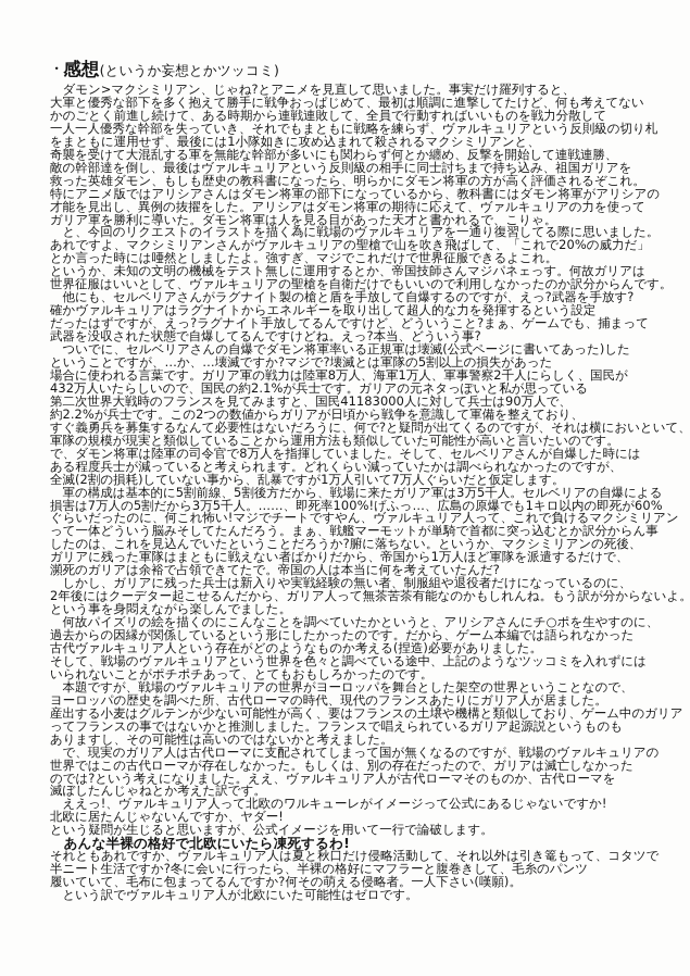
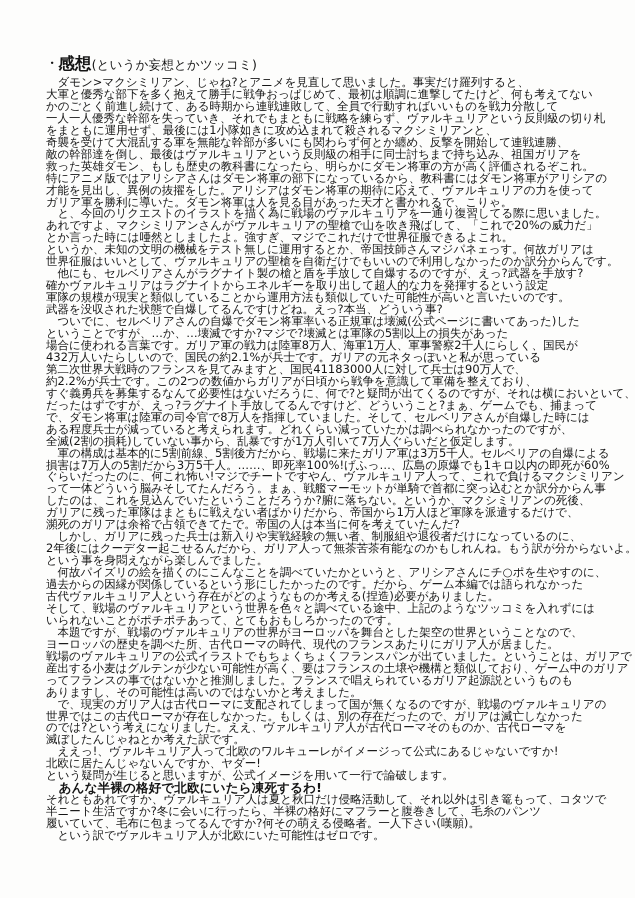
  ・感想(というか妄想とかツッコミ)
  ダモン>マクシミリアン、じゃね?とアニメを見直して思いました。事実だけ羅列すると、
  大軍と優秀な部下を多く抱えて勝手に戦争おっぱじめて、最初は順調に進撃してたけど、何も考えてない
  かのごとく前進し続けて、ある時期から連戦連敗して、全員で行動すればいいものを戦力分散して
  一人一人優秀な幹部を失っていき、それでもまともに戦略を練らず、ヴァルキュリアという反則級の切り札
  をまともに運用せず、最後には1小隊如きに攻め込まれて殺されるマクシミリアンと、
  奇襲を受けて大混乱する軍を無能な幹部が多いにも関わらず何とか纏め、反撃を開始して連戦連勝、
  敵の幹部達を倒し、最後はヴァルキュリアという反則級の相手に同士討ちまで持ち込み、祖国ガリアを
  救った英雄ダモン、もしも歴史の教科書になったら、明らかにダモン将軍の方が高く評価されるぞこれ。
  特にアニメ版ではアリシアさんはダモン将軍の部下になっているから、教科書にはダモン将軍がアリシアの
  才能を見出し、異例の抜擢をした。アリシアはダモン将軍の期待に応えて、ヴァルキュリアの力を使って
  ガリア軍を勝利に導いた。ダモン将軍は人を見る目があった天才と書かれるで、こりゃ。
  と、今回のリクエストのイラストを描く為に戦場のヴァルキュリアを一通り復習してる際に思いました。
  あれですよ、マクシミリアンさんがヴァルキュリアの聖槍で山を吹き飛ばして、「これで20%の威力だ」
  とか言った時には唖然としましたよ。強すぎ、マジでこれだけで世界征服できるよこれ。
  というか、未知の文明の機械をテスト無しに運用するとか、帝国技師さんマジパネェっす。何故ガリアは
  世界征服はいいとして、ヴァルキュリアの聖槍を自衛だけでもいいので利用しなかったのか訳分からんです。
  他にも、セルベリアさんがラグナイト製の槍と盾を手放して自爆するのですが、えっ?武器を手放す?
  確かヴァルキュリアはラグナイトからエネルギーを取り出して超人的な力を発揮するという設定
- だったはずですが、えっ?ラグナイト手放してるんですけど、どういうこと?まぁ、ゲームでも、捕まって
+ 軍隊の規模が現実と類似していることから運用方法も類似していた可能性が高いと言いたいのです。
  武器を没収された状態で自爆してるんですけどね。えっ?本当、どういう事?
  ついでに、セルベリアさんの自爆でダモン将軍率いる正規軍は壊滅(公式ページに書いてあった)した
  ということですが、…か、…壊滅ですか?マジで?壊滅とは軍隊の5割以上の損失があった
  場合に使われる言葉です。ガリア軍の戦力は陸軍8万人、海軍1万人、軍事警察2千人にらしく、国民が
  432万人いたらしいので、国民の約2.1%が兵士です。ガリアの元ネタっぽいと私が思っている
  第二次世界大戦時のフランスを見てみますと、国民41183000人に対して兵士は90万人で、
  約2.2%が兵士です。この2つの数値からガリアが日頃から戦争を意識して軍備を整えており、
  すぐ義勇兵を募集するなんて必要性はないだろうに、何で?と疑問が出てくるのですが、それは横においといて、
- 軍隊の規模が現実と類似していることから運用方法も類似していた可能性が高いと言いたいのです。
+ だったはずですが、えっ?ラグナイト手放してるんですけど、どういうこと?まぁ、ゲームでも、捕まって
  で、ダモン将軍は陸軍の司令官で8万人を指揮していました。そして、セルベリアさんが自爆した時には
  ある程度兵士が減っていると考えられます。どれくらい減っていたかは調べられなかったのですが、
  全滅(2割の損耗)していない事から、乱暴ですが1万人引いて7万人ぐらいだと仮定します。
  軍の構成は基本的に5割前線、5割後方だから、戦場に来たガリア軍は3万5千人。セルベリアの自爆による
  損害は7万人の5割だから3万5千人。……、即死率100%!げふっ…、広島の原爆でも1キロ以内の即死が60%
  ぐらいだったのに、何これ怖い!マジでチートですやん、ヴァルキュリア人って、これで負けるマクシミリアン
  って一体どういう脳みそしてたんだろう。まぁ、戦艦マーモットが単騎で首都に突っ込むとか訳分からん事
  したのは、これを見込んでいたということだろうか?腑に落ちない。というか、マクシミリアンの死後、
  ガリアに残った軍隊はまともに戦えない者ばかりだから、帝国から1万人ほど軍隊を派遣するだけで、
  瀕死のガリアは余裕で占領できてたで。帝国の人は本当に何を考えていたんだ?
  しかし、ガリアに残った兵士は新入りや実戦経験の無い者、制服組や退役者だけになっているのに、
  2年後にはクーデター起こせるんだから、ガリア人って無茶苦茶有能なのかもしれんね。もう訳が分からないよ。
  という事を身悶えながら楽しんでました。
  何故パイズリの絵を描くのにこんなことを調べていたかというと、アリシアさんにチ○ポを生やすのに、
  過去からの因縁が関係しているという形にしたかったのです。だから、ゲーム本編では語られなかった
  古代ヴァルキュリア人という存在がどのようなものか考える(捏造)必要がありました。
  そして、戦場のヴァルキュリアという世界を色々と調べている途中、上記のようなツッコミを入れずには
  いられないことがポチポチあって、とてもおもしろかったのです。
  本題ですが、戦場のヴァルキュリアの世界がヨーロッパを舞台とした架空の世界ということなので、
  ヨーロッパの歴史を調べた所、古代ローマの時代、現代のフランスあたりにガリア人が居ました。
+ 戦場のヴァルキュリアの公式イラストでもちょくちょくフランスパンが出ていました。ということは、ガリアで
  産出する小麦はグルテンが少ない可能性が高く、要はフランスの土壌や機構と類似しており、ゲーム中のガリア
  ってフランスの事ではないかと推測しました。フランスで唱えられているガリア起源説というものも
  ありますし、その可能性は高いのではないかと考えました。
  で、現実のガリア人は古代ローマに支配されてしまって国が無くなるのですが、戦場のヴァルキュリアの
  世界ではこの古代ローマが存在しなかった。もしくは、別の存在だったので、ガリアは滅亡しなかった
  のでは?という考えになりました。ええ、ヴァルキュリア人が古代ローマそのものか、古代ローマを
  滅ぼしたんじゃねとか考えた訳です。
  ええっ!、ヴァルキュリア人って北欧のワルキューレがイメージって公式にあるじゃないですか!
  北欧に居たんじゃないんですか、ヤダー!
  という疑問が生じると思いますが、公式イメージを用いて一行で論破します。
  あんな半裸の格好で北欧にいたら凍死するわ!
  それともあれですか、ヴァルキュリア人は夏と秋口だけ侵略活動して、それ以外は引き篭もって、コタツで
  半ニート生活ですか?冬に会いに行ったら、半裸の格好にマフラーと腹巻きして、毛糸のパンツ
  履いていて、毛布に包まってるんですか?何その萌える侵略者。一人下さい(嘆願)。
  という訳でヴァルキュリア人が北欧にいた可能性はゼロです。
